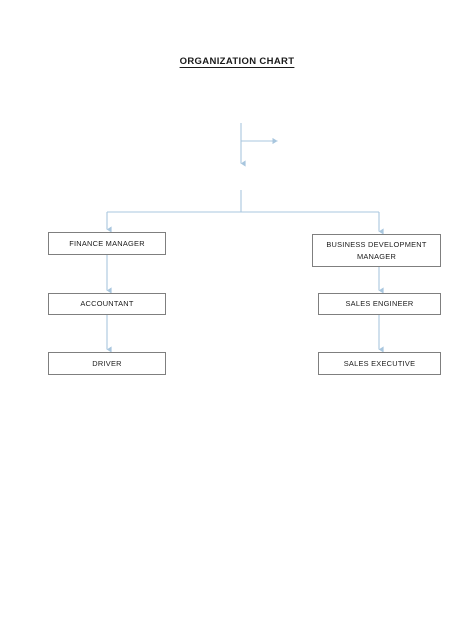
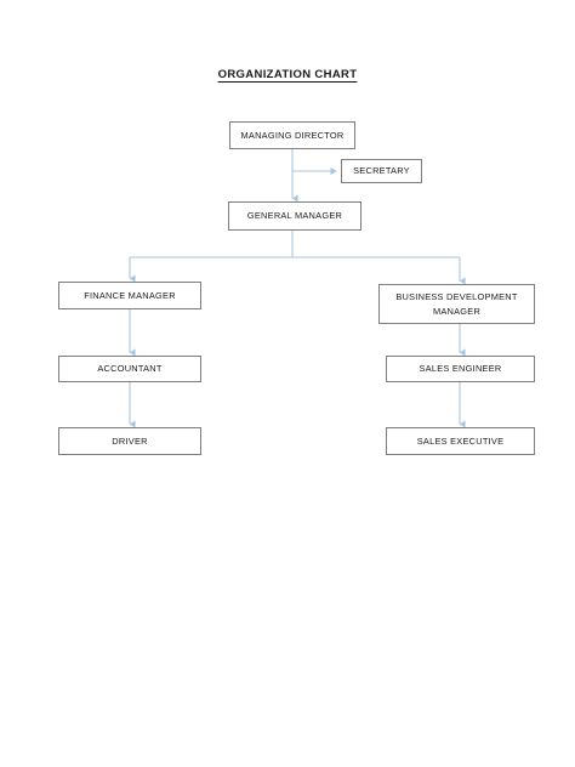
  ORGANIZATION CHART
+ MANAGING DIRECTOR
+ SECRETARY
+ GENERAL MANAGER
  FINANCE MANAGER
  BUSINESS DEVELOPMENT
  MANAGER
  ACCOUNTANT
  SALES ENGINEER
  DRIVER
  SALES EXECUTIVE
